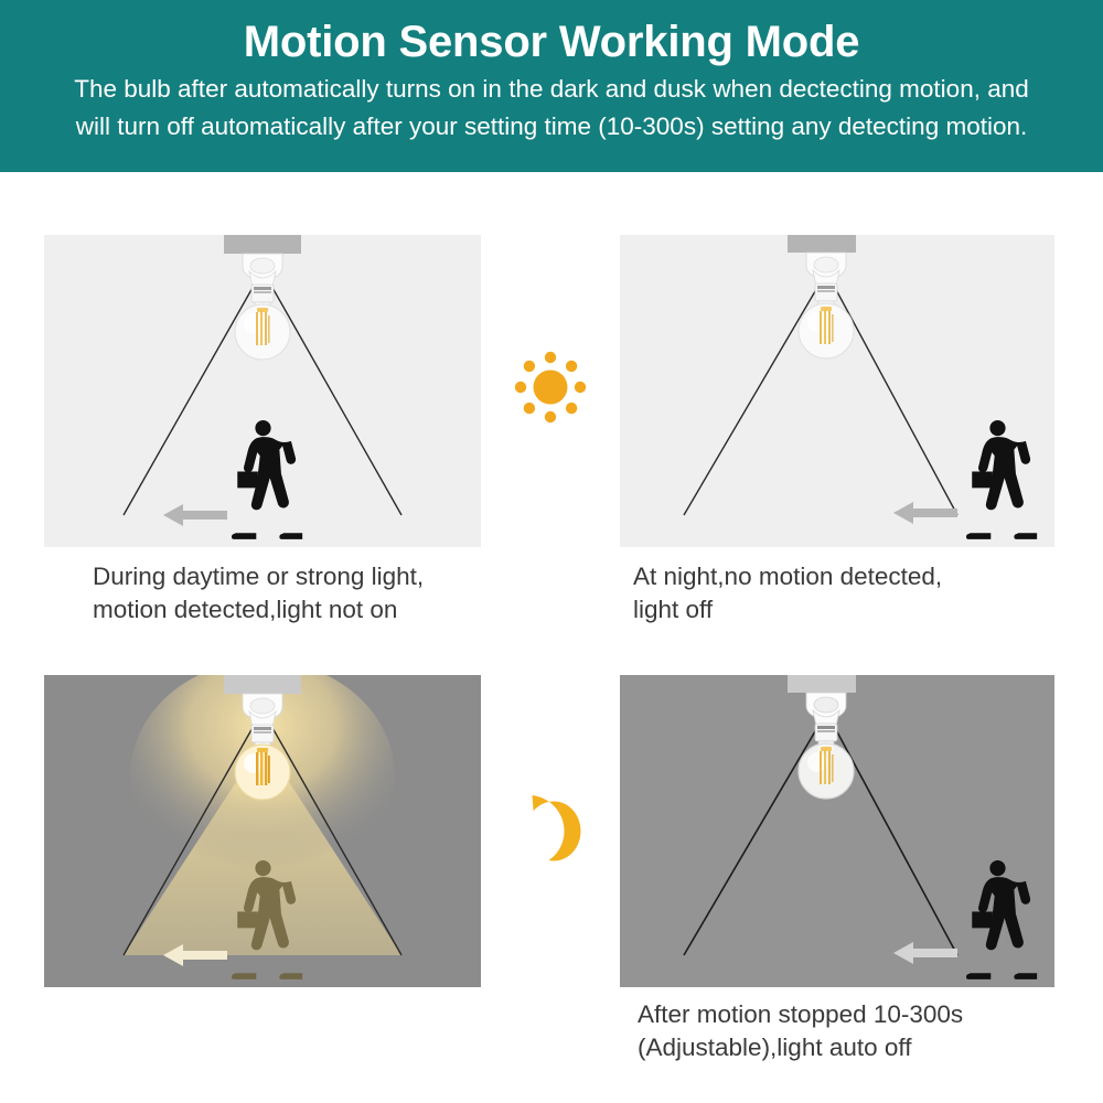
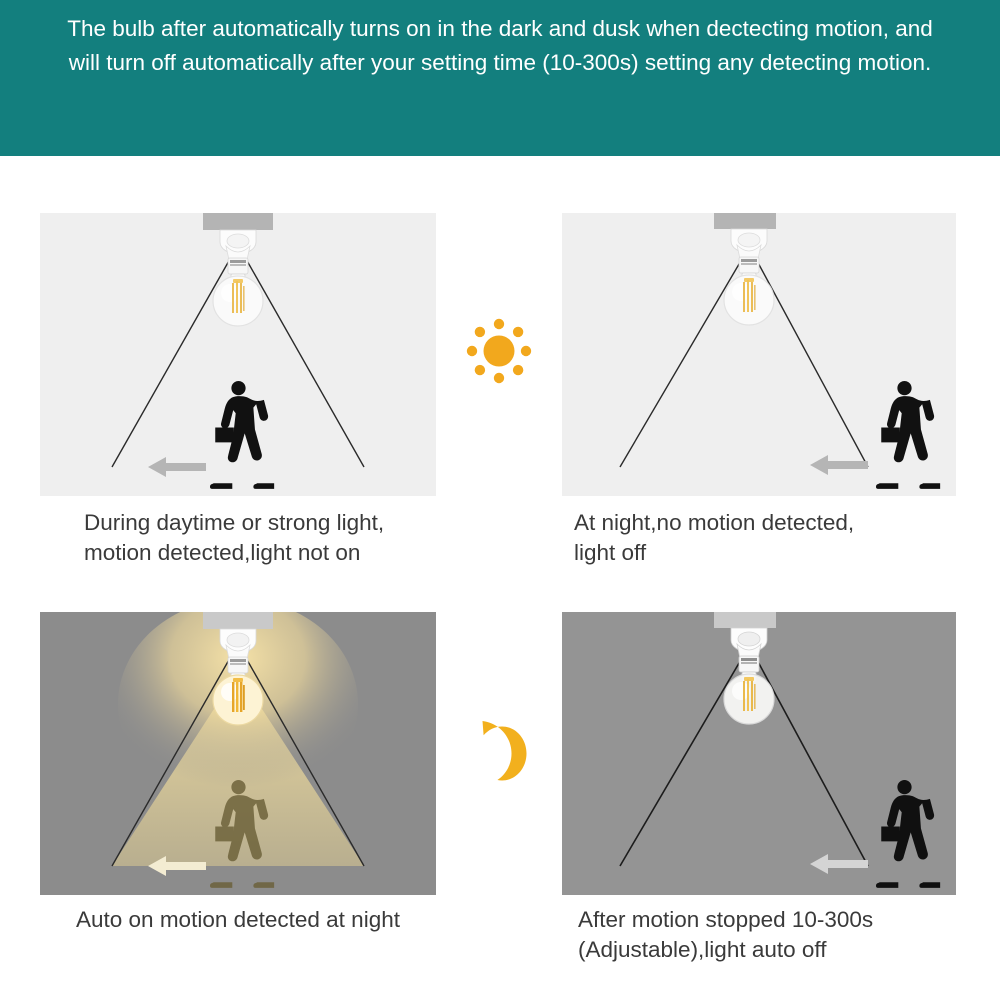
- Motion Sensor Working Mode
  The bulb after automatically turns on in the dark and dusk when dectecting motion, and
  will turn off automatically after your setting time (10-300s) setting any detecting motion.
  During daytime or strong light,
  motion detected,light not on
  At night,no motion detected,
  light off
+ Auto on motion detected at night
  After motion stopped 10-300s
  (Adjustable),light auto off
